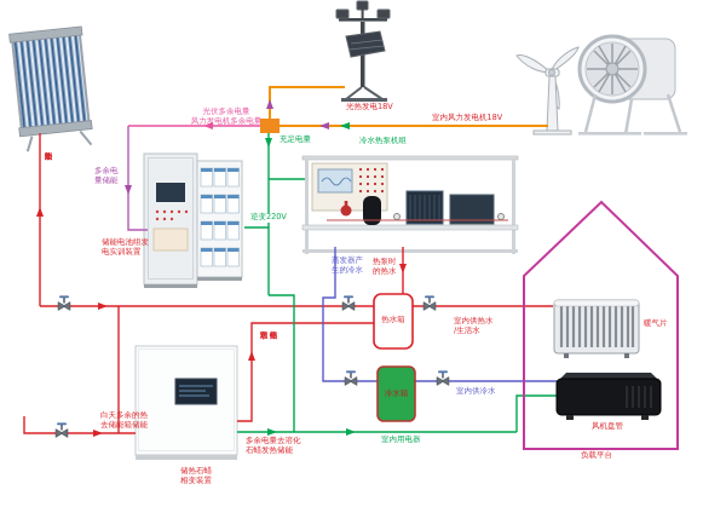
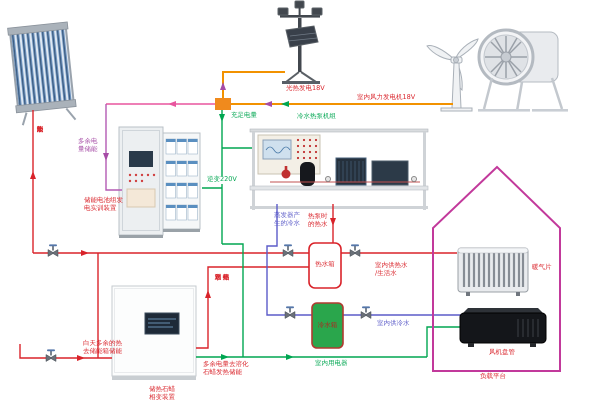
- 光伏多余电量
- 风力发电机多余电量
  充足电量
  逆变220V
  光热发电18V
  室内风力发电机18V
  冷水热泵机组
  蒸发器产
  生的冷水
  热泵时
  的热水
  热水箱
  冷水箱
  室内供热水
  /生活水
  室内供冷水
  多余电
  量储能
  储能电池组发
  电实训装置
  白天多余的热
  去储能箱储能
  储热石蜡
  相变装置
  多余电量去溶化
  石蜡发热储能
  室内用电器
  暖气片
  风机盘管
  负载平台
